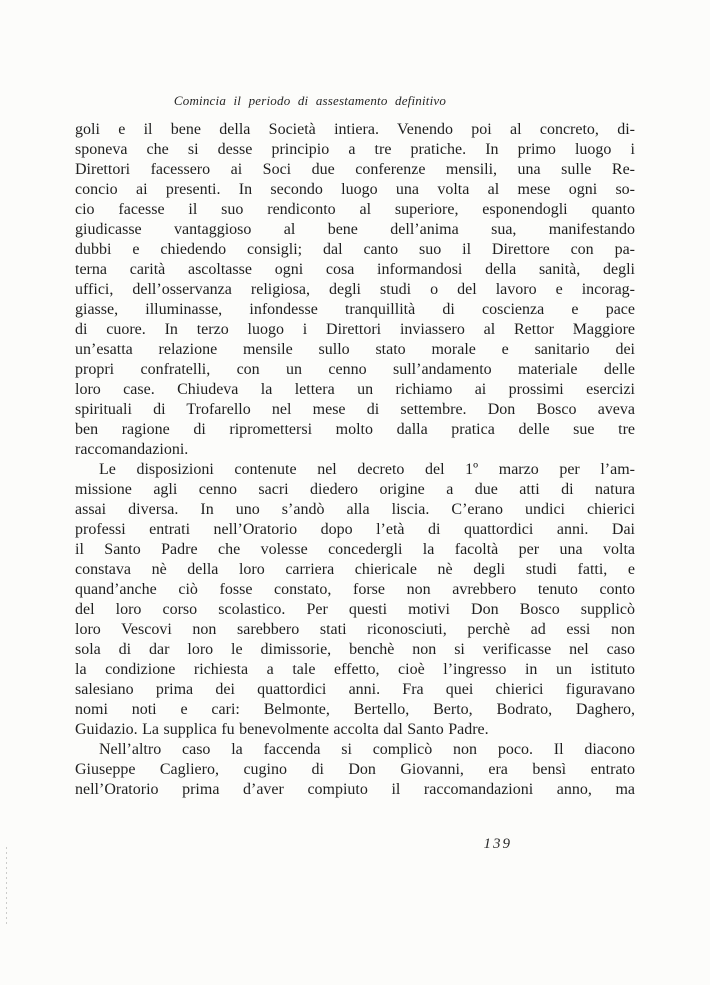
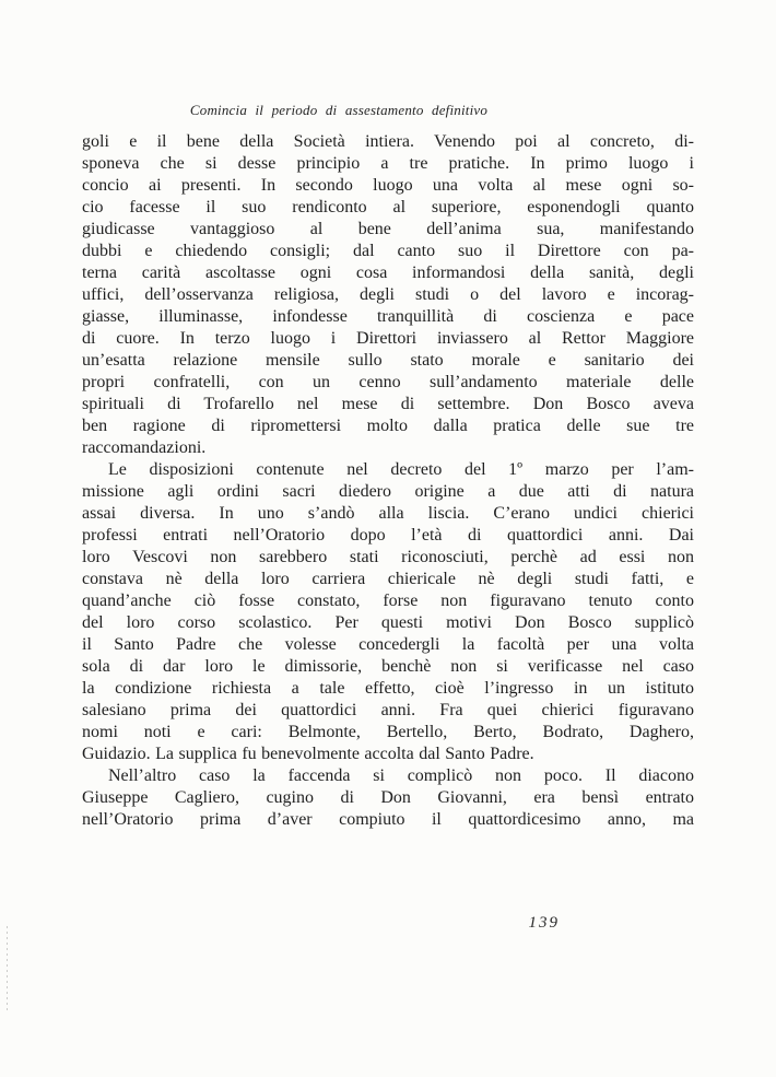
  Comincia il periodo di assestamento definitivo
  goli e il bene della Società intiera. Venendo poi al concreto, di-
  sponeva che si desse principio a tre pratiche. In primo luogo i
- Direttori facessero ai Soci due conferenze mensili, una sulle Re-
  concio ai presenti. In secondo luogo una volta al mese ogni so-
  cio facesse il suo rendiconto al superiore, esponendogli quanto
  giudicasse vantaggioso al bene dell’anima sua, manifestando
  dubbi e chiedendo consigli; dal canto suo il Direttore con pa-
  terna carità ascoltasse ogni cosa informandosi della sanità, degli
  uffici, dell’osservanza religiosa, degli studi o del lavoro e incorag-
  giasse, illuminasse, infondesse tranquillità di coscienza e pace
  di cuore. In terzo luogo i Direttori inviassero al Rettor Maggiore
  un’esatta relazione mensile sullo stato morale e sanitario dei
  propri confratelli, con un cenno sull’andamento materiale delle
- loro case. Chiudeva la lettera un richiamo ai prossimi esercizi
  spirituali di Trofarello nel mese di settembre. Don Bosco aveva
  ben ragione di ripromettersi molto dalla pratica delle sue tre
  raccomandazioni.
  Le disposizioni contenute nel decreto del 1º marzo per l’am-
- missione agli cenno sacri diedero origine a due atti di natura
+ missione agli ordini sacri diedero origine a due atti di natura
  assai diversa. In uno s’andò alla liscia. C’erano undici chierici
  professi entrati nell’Oratorio dopo l’età di quattordici anni. Dai
- il Santo Padre che volesse concedergli la facoltà per una volta
+ loro Vescovi non sarebbero stati riconosciuti, perchè ad essi non
  constava nè della loro carriera chiericale nè degli studi fatti, e
- quand’anche ciò fosse constato, forse non avrebbero tenuto conto
+ quand’anche ciò fosse constato, forse non figuravano tenuto conto
  del loro corso scolastico. Per questi motivi Don Bosco supplicò
- loro Vescovi non sarebbero stati riconosciuti, perchè ad essi non
+ il Santo Padre che volesse concedergli la facoltà per una volta
  sola di dar loro le dimissorie, benchè non si verificasse nel caso
  la condizione richiesta a tale effetto, cioè l’ingresso in un istituto
  salesiano prima dei quattordici anni. Fra quei chierici figuravano
  nomi noti e cari: Belmonte, Bertello, Berto, Bodrato, Daghero,
  Guidazio. La supplica fu benevolmente accolta dal Santo Padre.
  Nell’altro caso la faccenda si complicò non poco. Il diacono
  Giuseppe Cagliero, cugino di Don Giovanni, era bensì entrato
- nell’Oratorio prima d’aver compiuto il raccomandazioni anno, ma
+ nell’Oratorio prima d’aver compiuto il quattordicesimo anno, ma
  139
